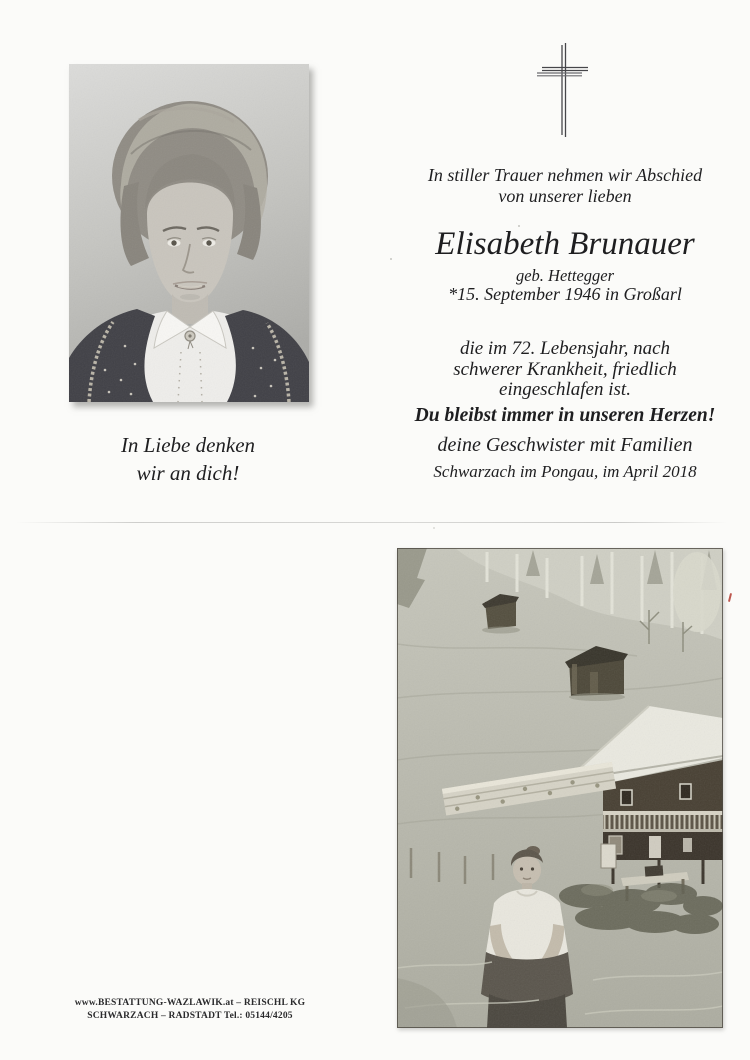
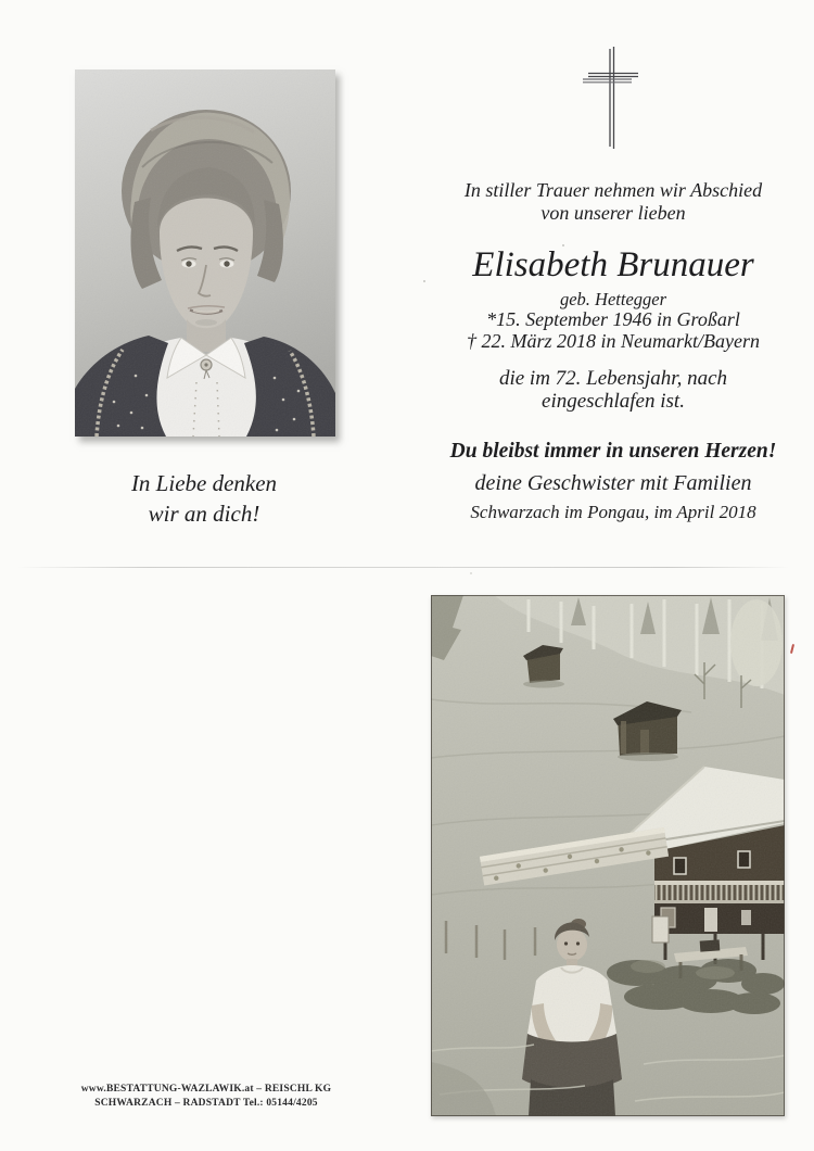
  In stiller Trauer nehmen wir Abschied
  von unserer lieben
  Elisabeth Brunauer
  geb. Hettegger
  *15. September 1946 in Großarl
+ † 22. März 2018 in Neumarkt/Bayern
  die im 72. Lebensjahr, nach
- schwerer Krankheit, friedlich
  eingeschlafen ist.
  Du bleibst immer in unseren Herzen!
  deine Geschwister mit Familien
  Schwarzach im Pongau, im April 2018
  In Liebe denken
  wir an dich!
  www.BESTATTUNG-WAZLAWIK.at – REISCHL KG
  SCHWARZACH – RADSTADT Tel.: 05144/4205
